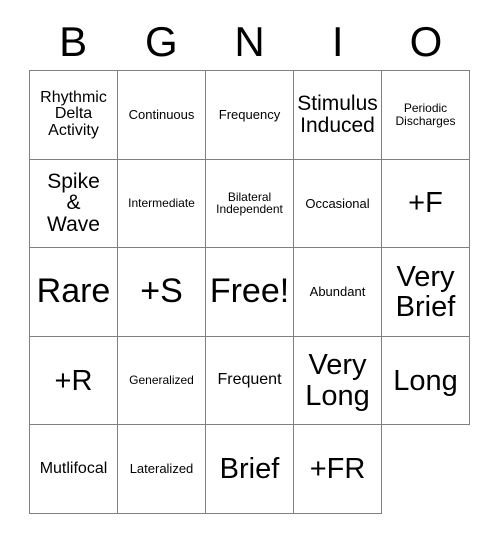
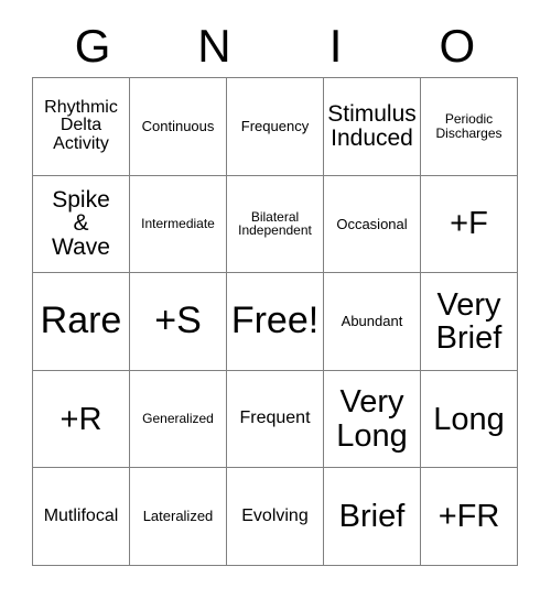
- B
  G
  N
  I
  O
  Rhythmic
  Delta
  Activity
  Continuous
  Frequency
  Stimulus
  Induced
  Periodic
  Discharges
  Spike
  &
  Wave
  Intermediate
  Bilateral
  Independent
  Occasional
  +F
  Rare
  +S
  Free!
  Abundant
  Very
  Brief
  +R
  Generalized
  Frequent
  Very
  Long
  Long
  Mutlifocal
  Lateralized
+ Evolving
  Brief
  +FR
